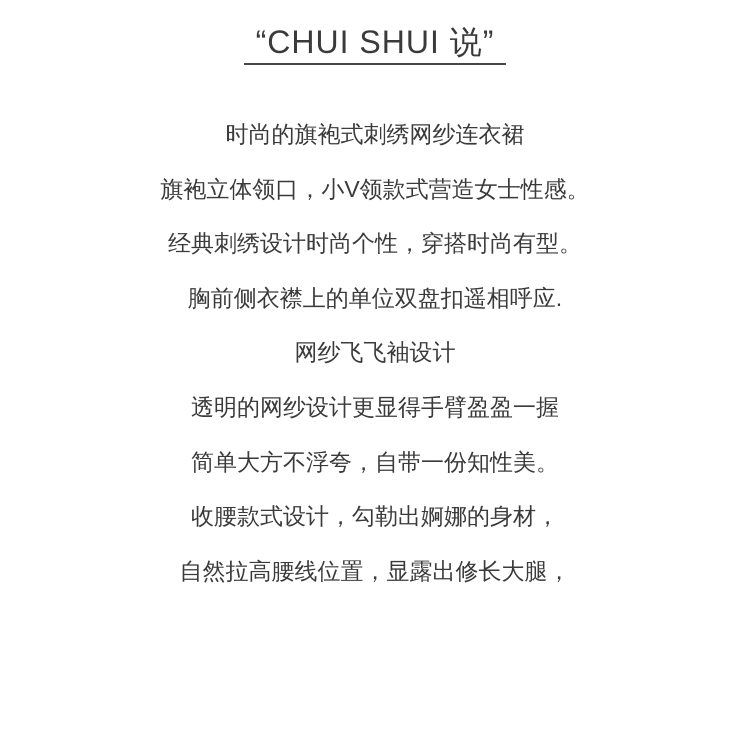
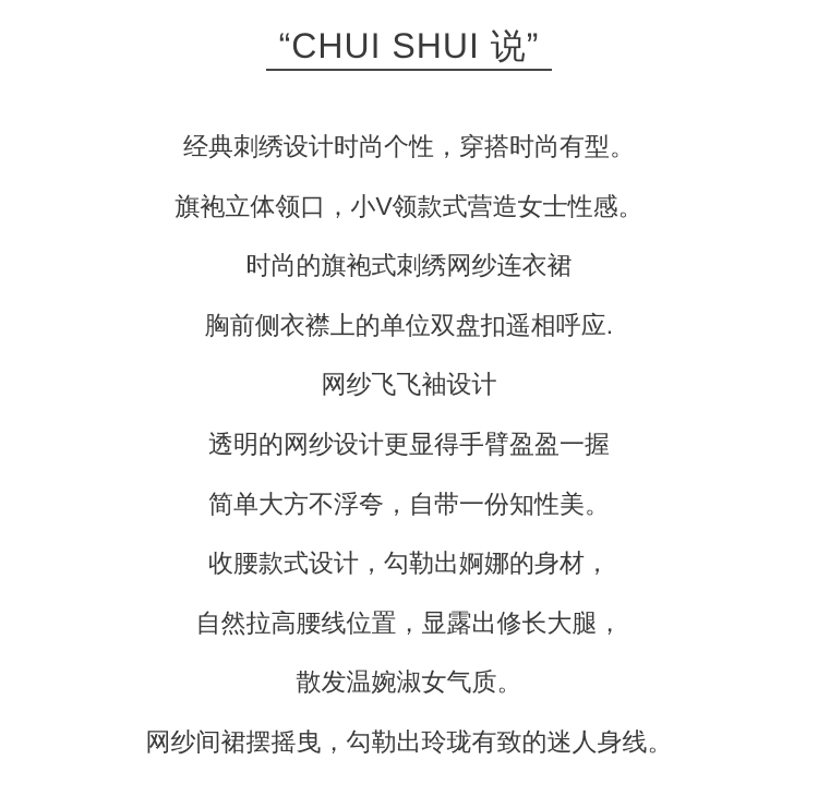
  “CHUI SHUI 说”
- 时尚的旗袍式刺绣网纱连衣裙
+ 经典刺绣设计时尚个性，穿搭时尚有型。
  旗袍立体领口，小V领款式营造女士性感。
- 经典刺绣设计时尚个性，穿搭时尚有型。
+ 时尚的旗袍式刺绣网纱连衣裙
  胸前侧衣襟上的单位双盘扣遥相呼应.
  网纱飞飞袖设计
  透明的网纱设计更显得手臂盈盈一握
  简单大方不浮夸，自带一份知性美。
  收腰款式设计，勾勒出婀娜的身材，
  自然拉高腰线位置，显露出修长大腿，
+ 散发温婉淑女气质。
+ 网纱间裙摆摇曳，勾勒出玲珑有致的迷人身线。
